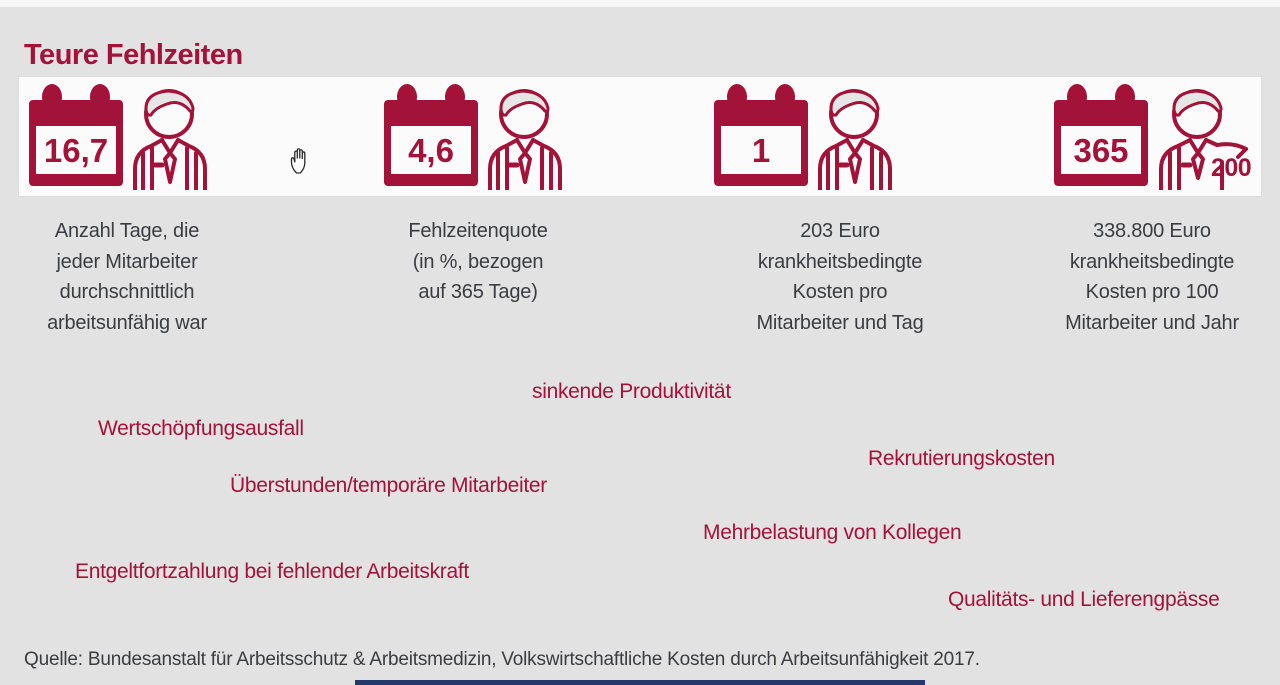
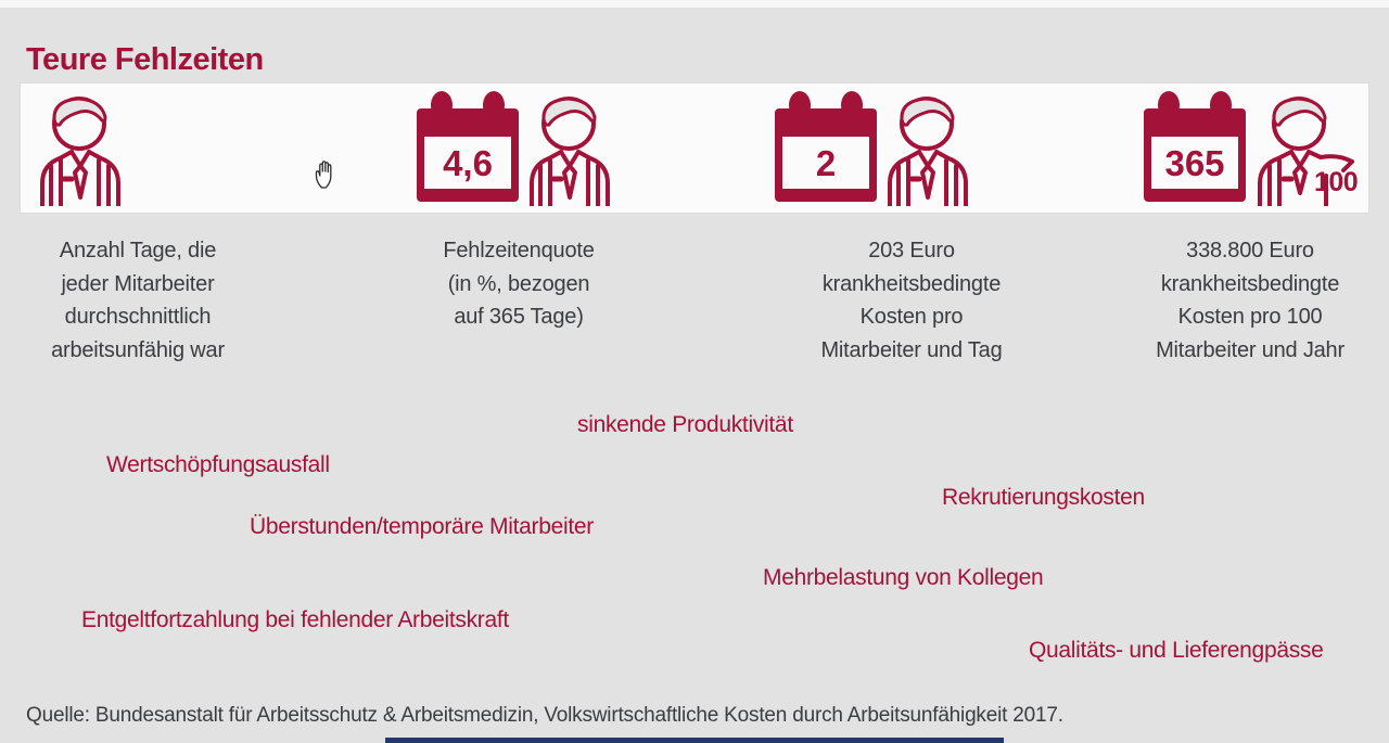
  Teure Fehlzeiten
- 16,7
  4,6
- 1
+ 2
  365
- 200
+ 100
  Anzahl Tage, die
  jeder Mitarbeiter
  durchschnittlich
  arbeitsunfähig war
  Fehlzeitenquote
  (in %, bezogen
  auf 365 Tage)
  203 Euro
  krankheitsbedingte
  Kosten pro
  Mitarbeiter und Tag
  338.800 Euro
  krankheitsbedingte
  Kosten pro 100
  Mitarbeiter und Jahr
  sinkende Produktivität
  Wertschöpfungsausfall
  Rekrutierungskosten
  Überstunden/temporäre Mitarbeiter
  Mehrbelastung von Kollegen
  Entgeltfortzahlung bei fehlender Arbeitskraft
  Qualitäts- und Lieferengpässe
  Quelle: Bundesanstalt für Arbeitsschutz & Arbeitsmedizin, Volkswirtschaftliche Kosten durch Arbeitsunfähigkeit 2017.
